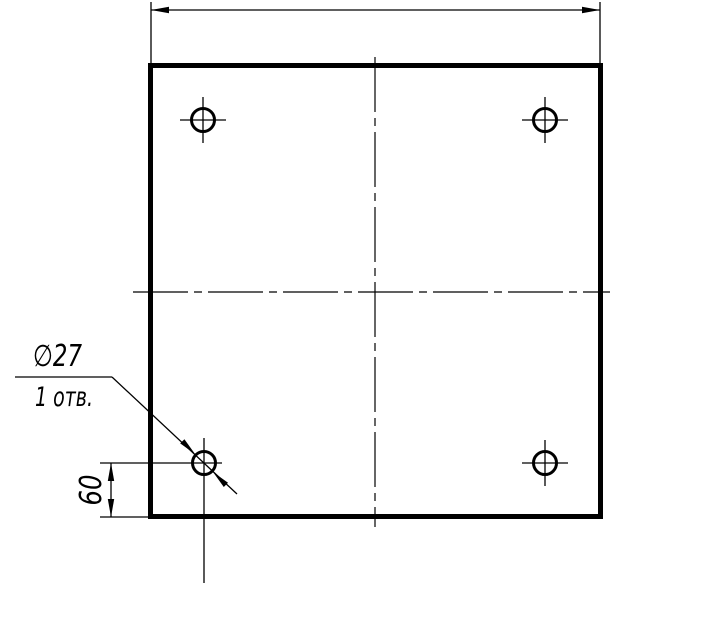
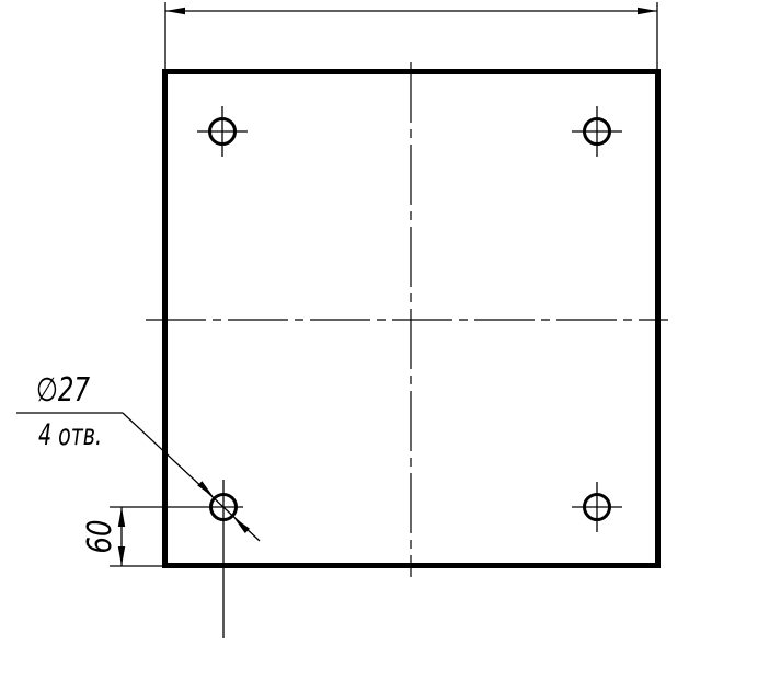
  ∅27
- 1 отв.
+ 4 отв.
